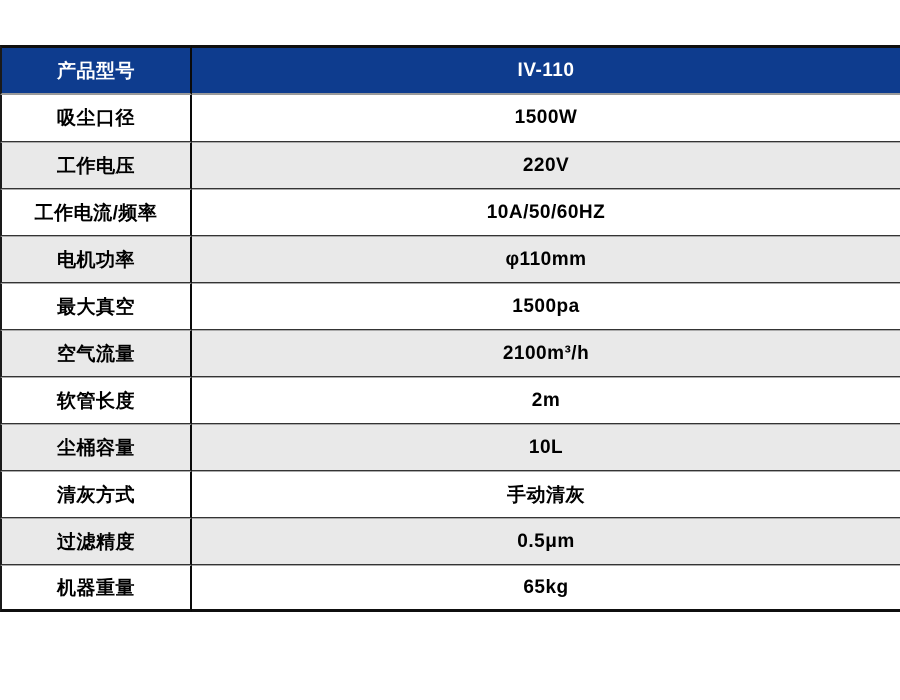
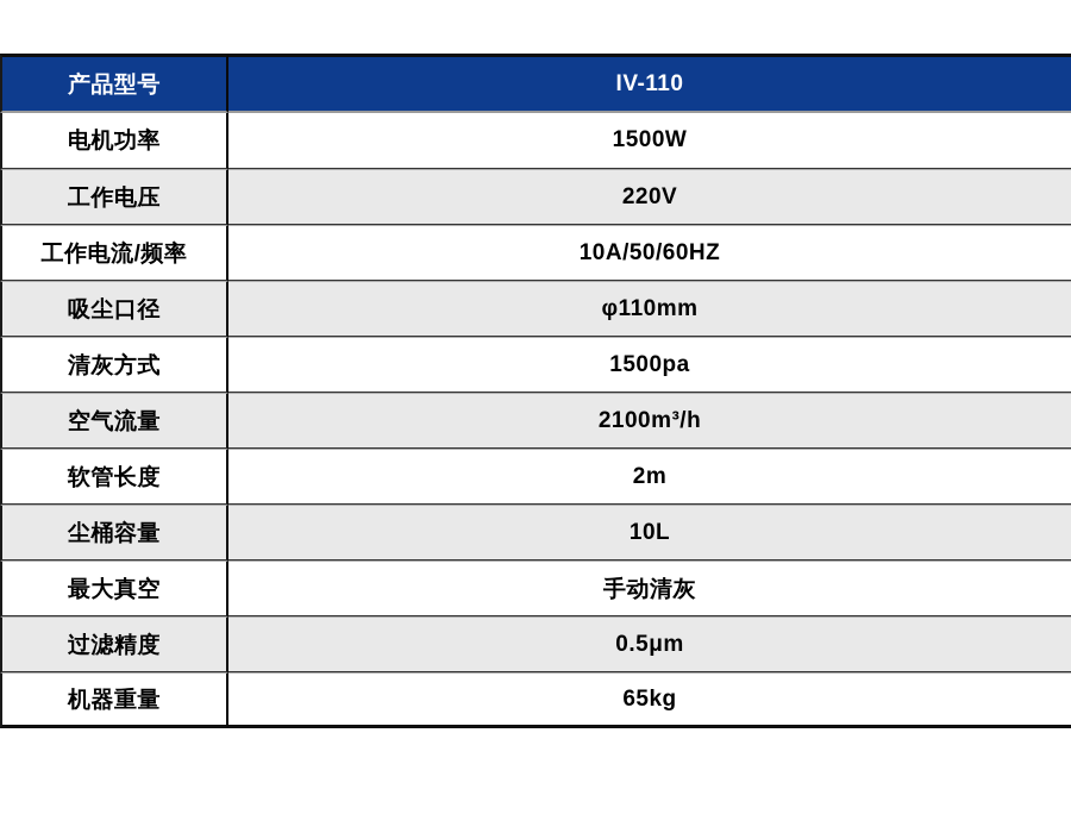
  产品型号	IV-110
- 吸尘口径	1500W
+ 电机功率	1500W
  工作电压	220V
  工作电流/频率	10A/50/60HZ
- 电机功率	φ110mm
+ 吸尘口径	φ110mm
- 最大真空	1500pa
+ 清灰方式	1500pa
  空气流量	2100m³/h
  软管长度	2m
  尘桶容量	10L
- 清灰方式	手动清灰
+ 最大真空	手动清灰
  过滤精度	0.5μm
  机器重量	65kg
